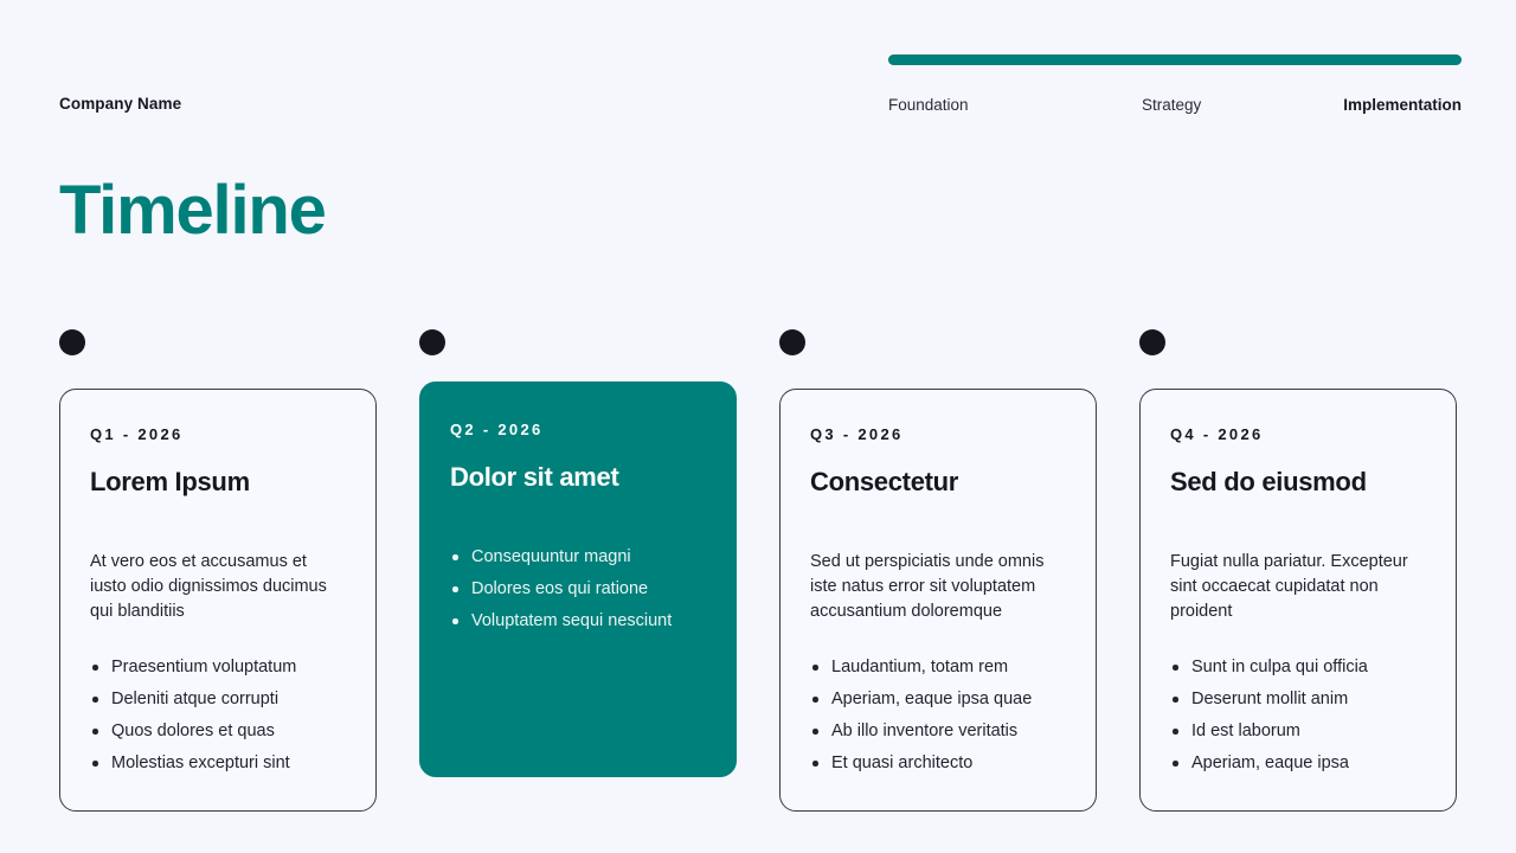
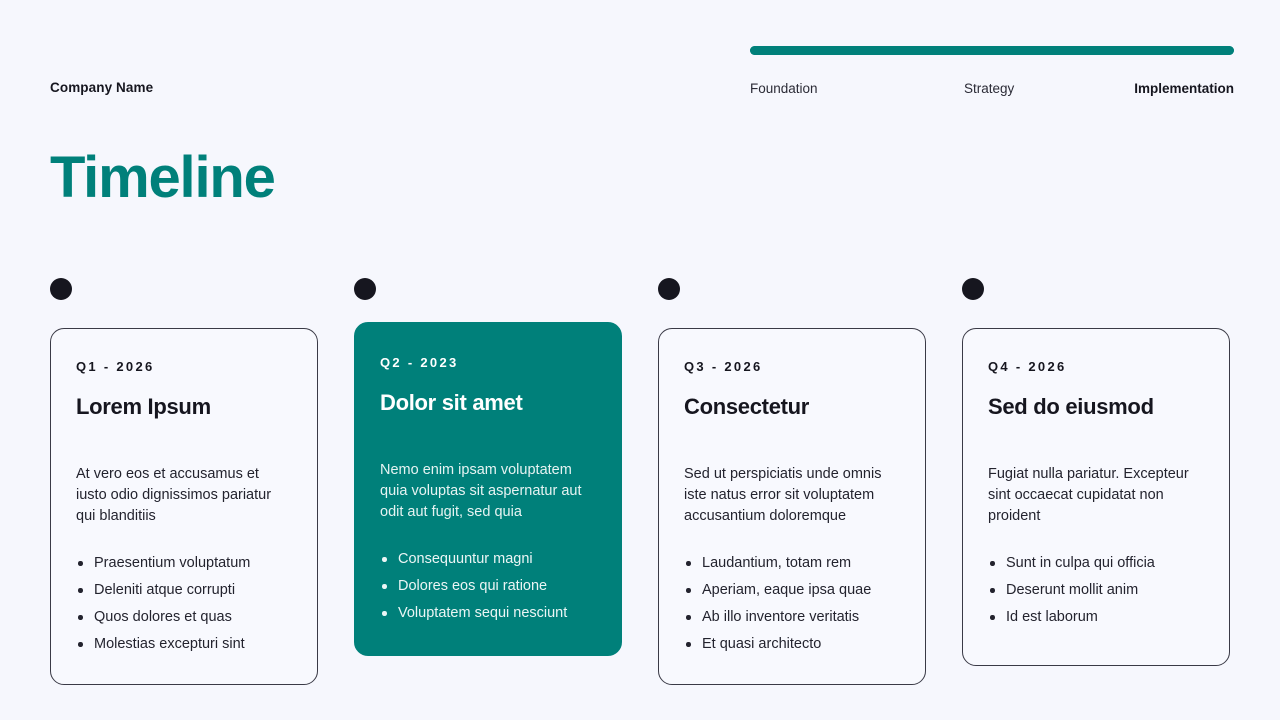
  Company Name
  Foundation
  Strategy
  Implementation
  Timeline
  Q1 - 2026
  Lorem Ipsum
- At vero eos et accusamus et iusto odio dignissimos ducimus qui blanditiis
+ At vero eos et accusamus et iusto odio dignissimos pariatur qui blanditiis
  Praesentium voluptatum
  Deleniti atque corrupti
  Quos dolores et quas
  Molestias excepturi sint
- Q2 - 2026
+ Q2 - 2023
  Dolor sit amet
+ Nemo enim ipsam voluptatem quia voluptas sit aspernatur aut odit aut fugit, sed quia
  Consequuntur magni
  Dolores eos qui ratione
  Voluptatem sequi nesciunt
  Q3 - 2026
  Consectetur
  Sed ut perspiciatis unde omnis iste natus error sit voluptatem accusantium doloremque
  Laudantium, totam rem
  Aperiam, eaque ipsa quae
  Ab illo inventore veritatis
  Et quasi architecto
  Q4 - 2026
  Sed do eiusmod
  Fugiat nulla pariatur. Excepteur sint occaecat cupidatat non proident
  Sunt in culpa qui officia
  Deserunt mollit anim
  Id est laborum
- Aperiam, eaque ipsa
